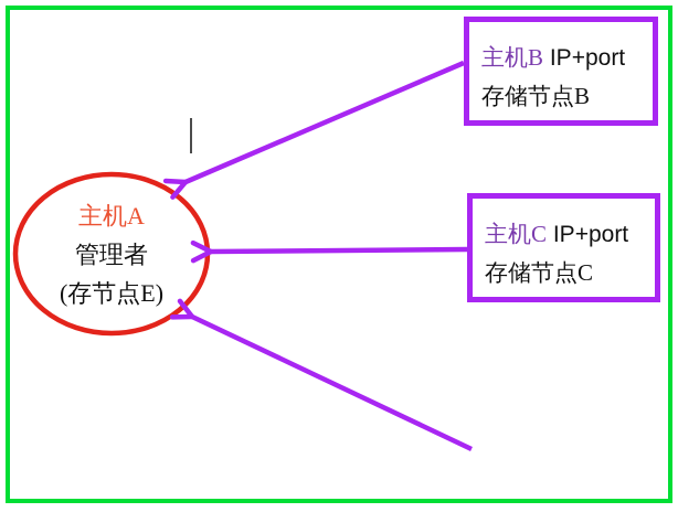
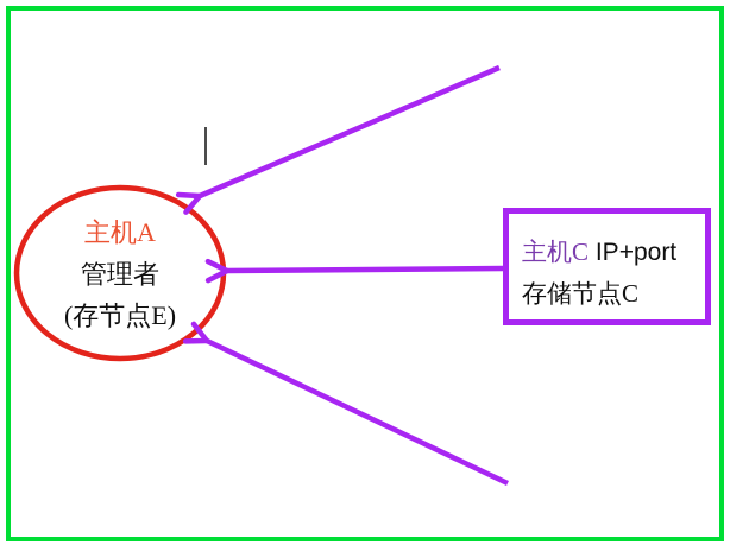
  主机A
  管理者
  (存节点E)
- 主机B IP+port
- 存储节点B
  主机C IP+port
  存储节点C
